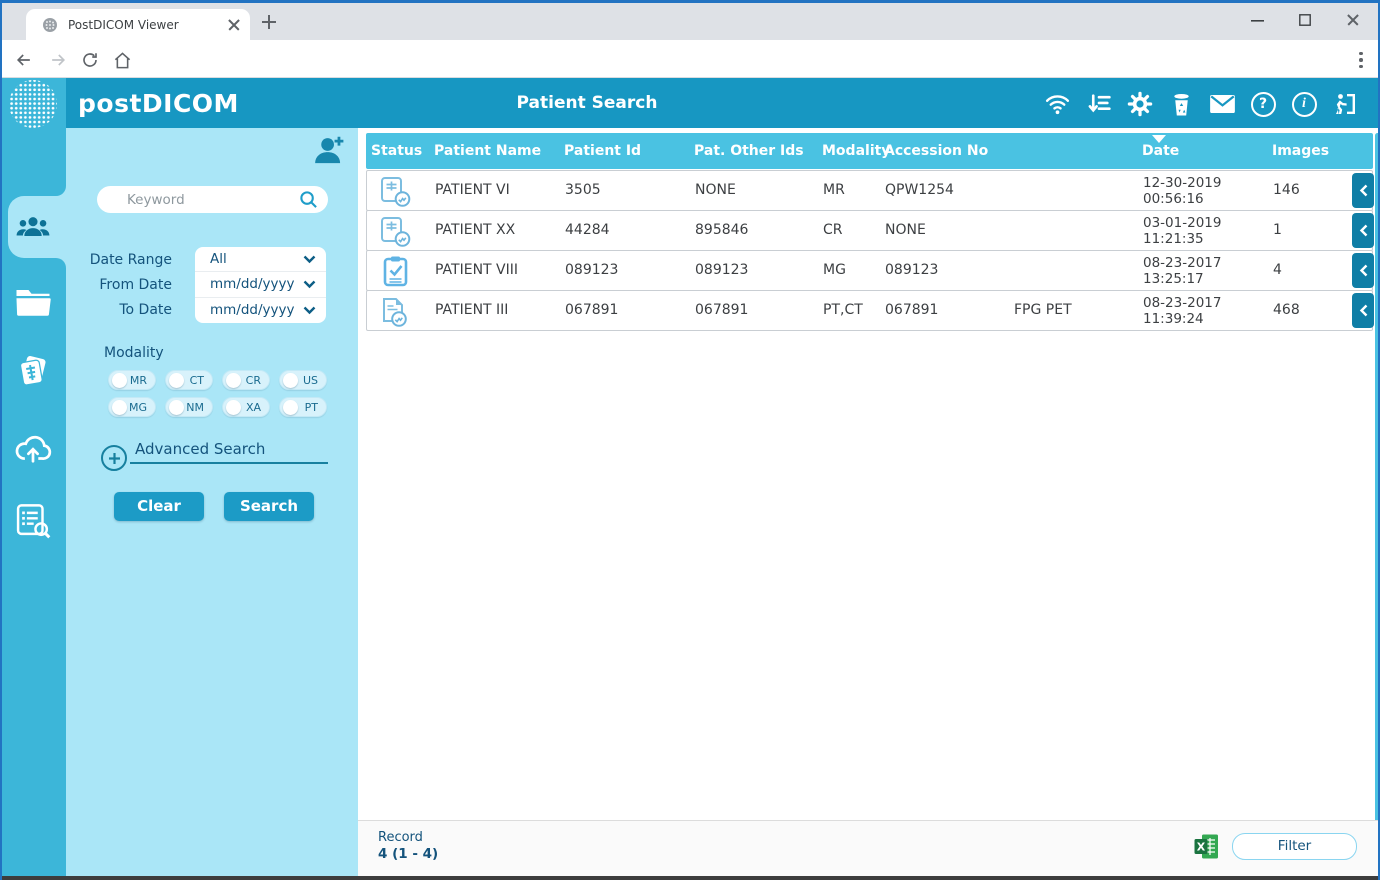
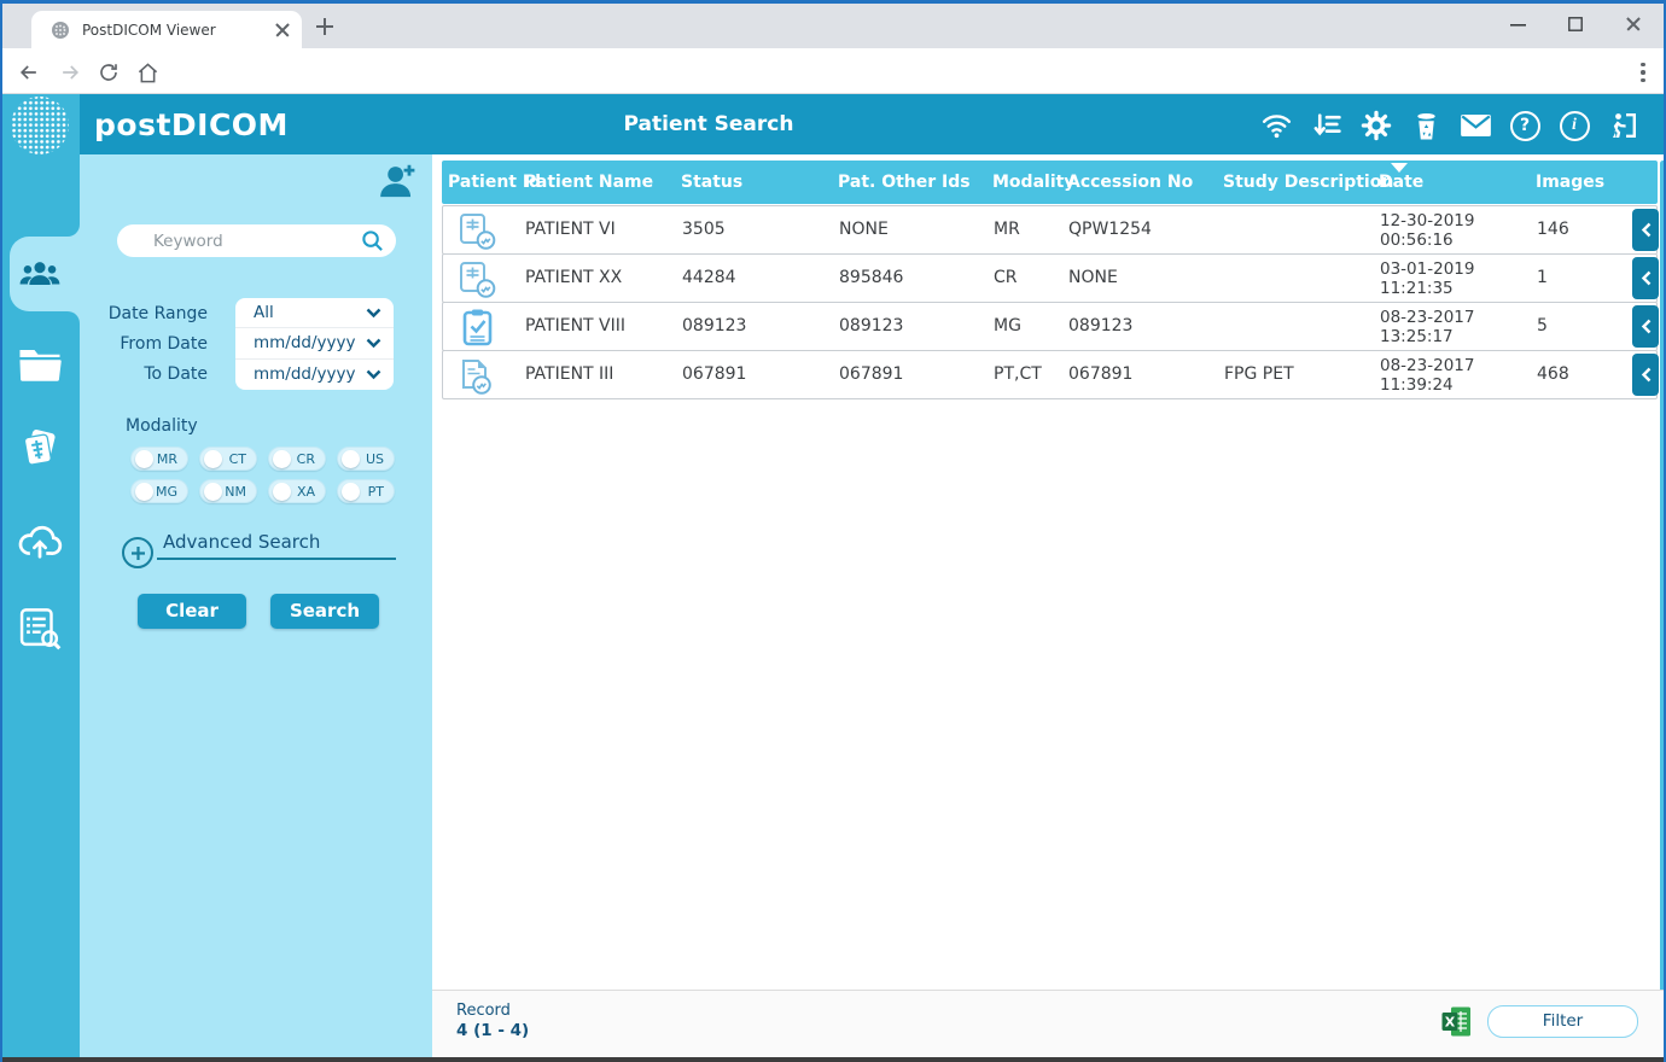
  PostDICOM Viewer
  postDICOM
  Patient Search
  ?
  i
  Keyword
  Date Range
  From Date
  To Date
  All
  mm/dd/yyyy
  mm/dd/yyyy
  Modality
  MR
  CT
  CR
  US
  MG
  NM
  XA
  PT
  Advanced Search
  Clear
  Search
- Status
+ Patient Id
  Patient Name
- Patient Id
+ Status
  Pat. Other Ids
  Modality
  Accession No
+ Study Description
  Date
  Images
  PATIENT VI
  3505
  NONE
  MR
  QPW1254
  12-30-2019
  00:56:16
  146
  PATIENT XX
  44284
  895846
  CR
  NONE
  03-01-2019
  11:21:35
  1
  PATIENT VIII
  089123
  089123
  MG
  089123
  08-23-2017
  13:25:17
- 4
+ 5
  PATIENT III
  067891
  067891
  PT,CT
  067891
  FPG PET
  08-23-2017
  11:39:24
  468
  Record
  4 (1 - 4)
  X
  Filter
